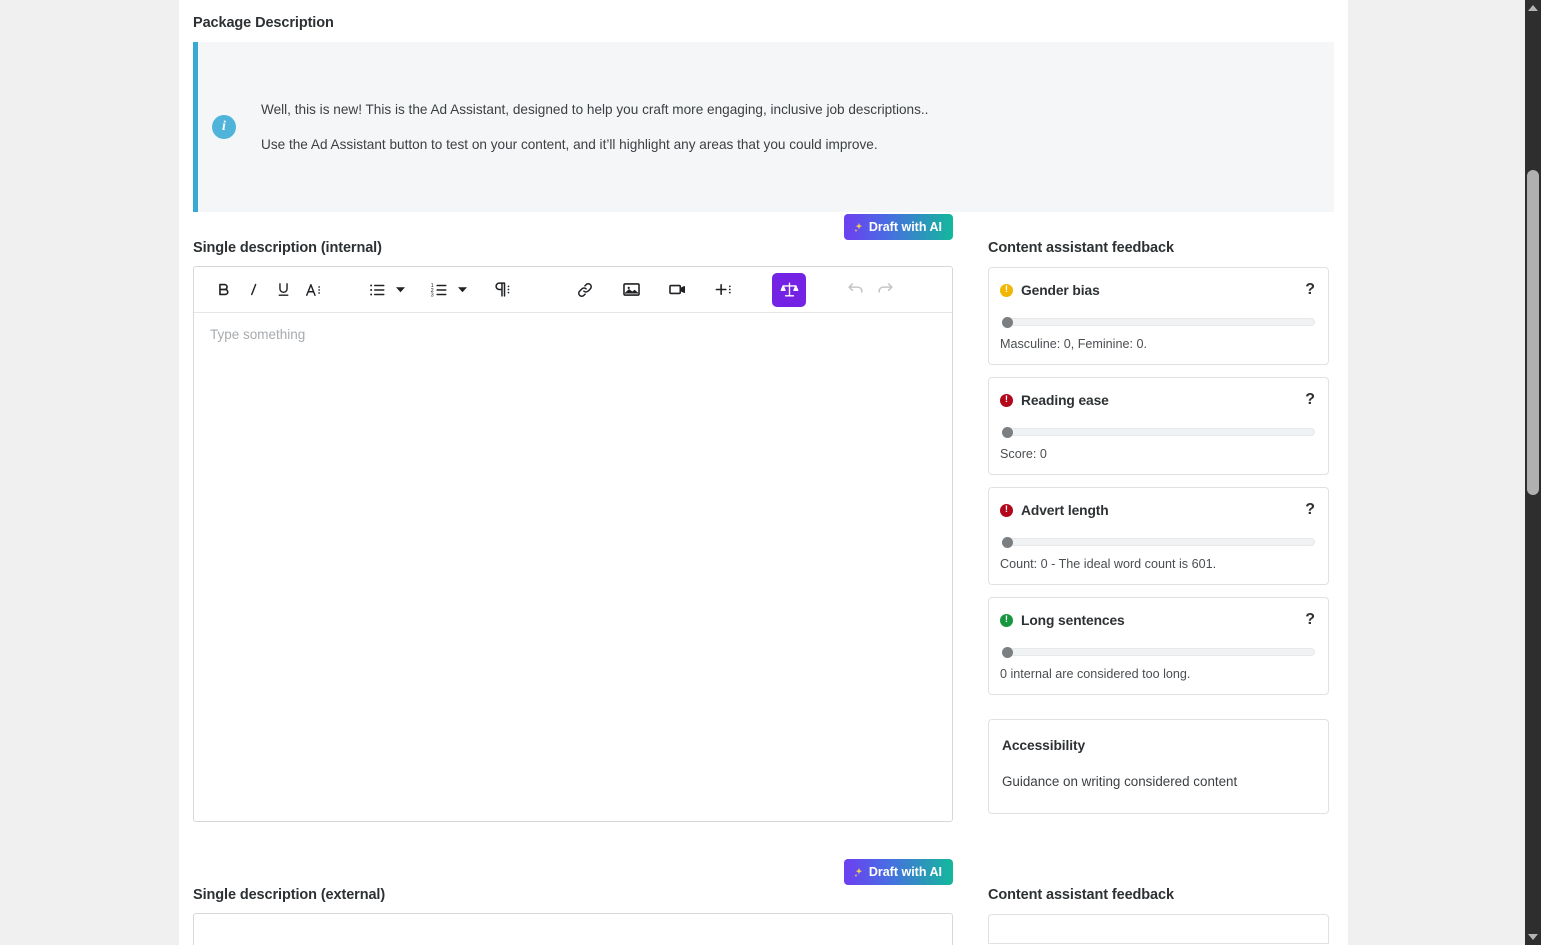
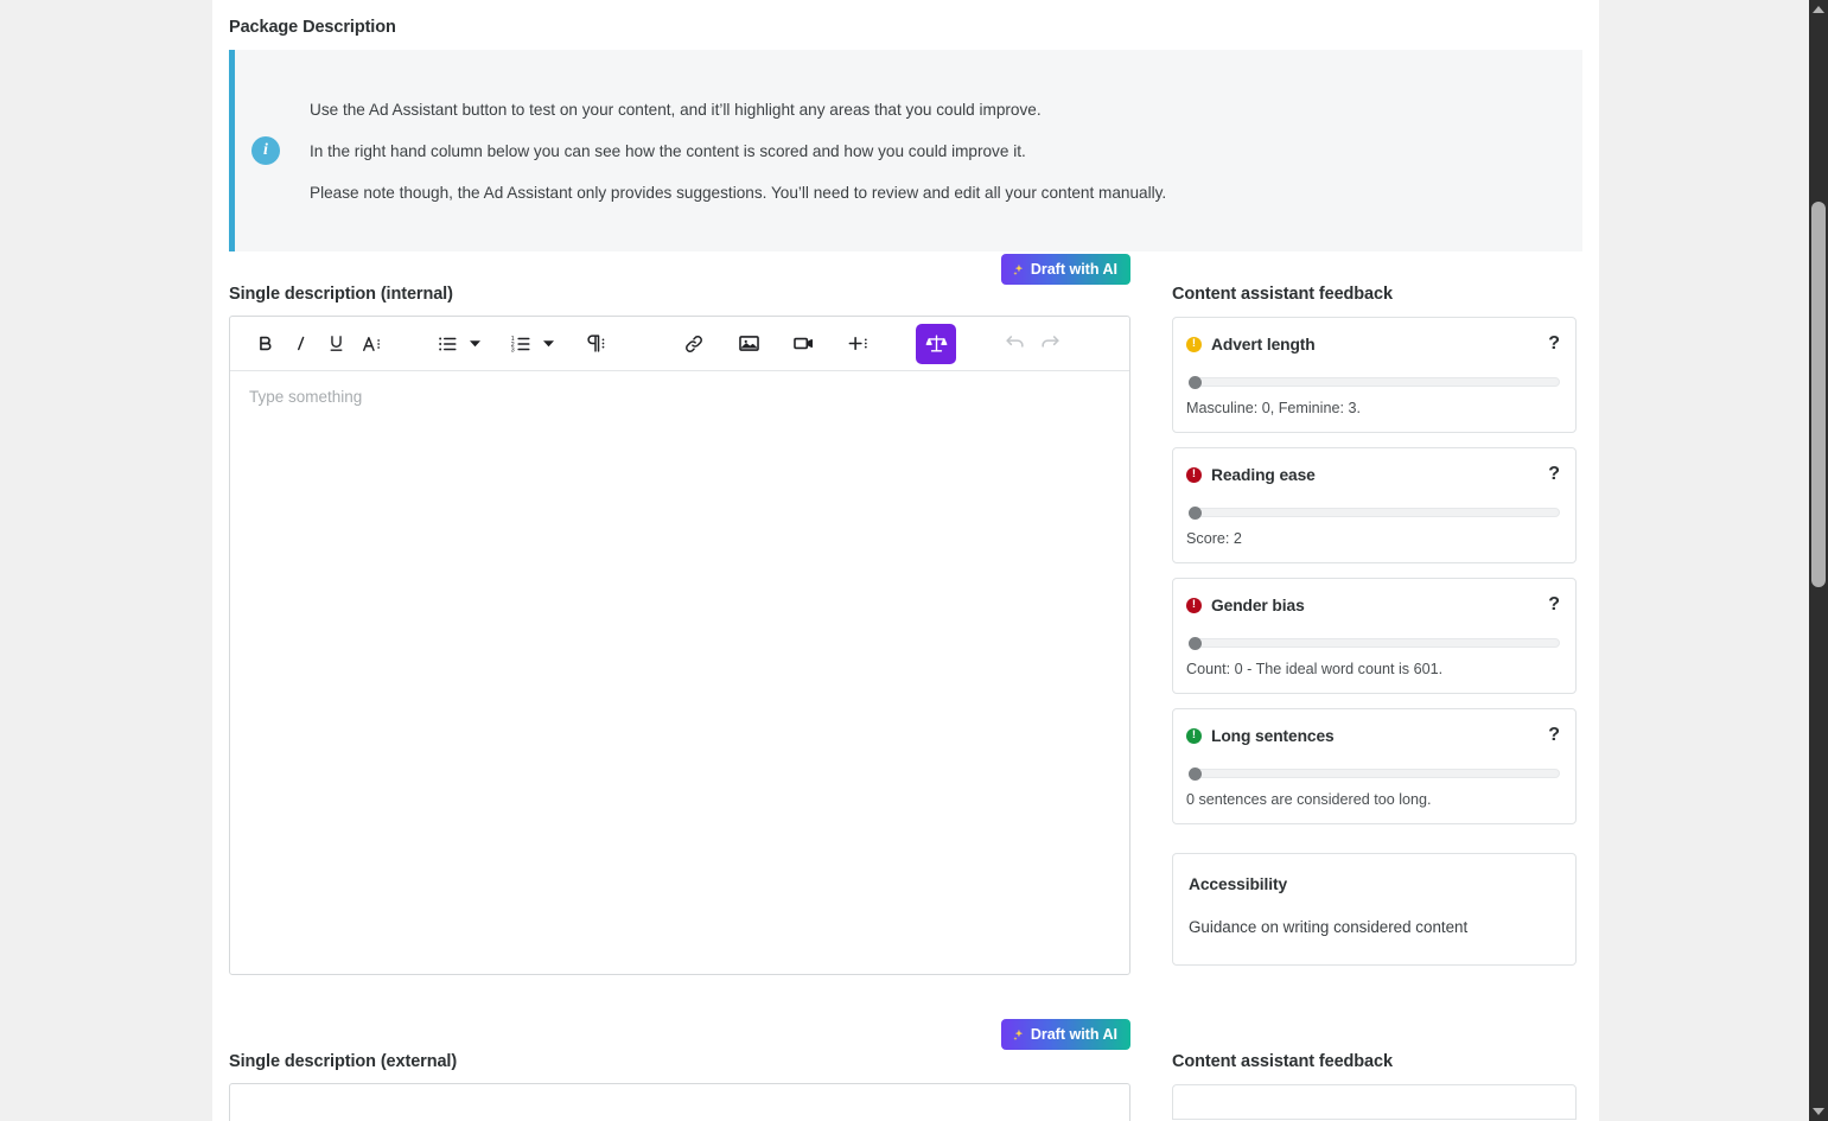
  Package Description
  i
- Well, this is new! This is the Ad Assistant, designed to help you craft more engaging, inclusive job descriptions..
  Use the Ad Assistant button to test on your content, and it’ll highlight any areas that you could improve.
+ In the right hand column below you can see how the content is scored and how you could improve it.
+ Please note though, the Ad Assistant only provides suggestions. You’ll need to review and edit all your content manually.
  Draft with AI
  Single description (internal)
  Type something
  Content assistant feedback
  !
- Gender bias
+ Advert length
  ?
- Masculine: 0, Feminine: 0.
+ Masculine: 0, Feminine: 3.
  !
  Reading ease
  ?
- Score: 0
+ Score: 2
  !
- Advert length
+ Gender bias
  ?
  Count: 0 - The ideal word count is 601.
  !
  Long sentences
  ?
- 0 internal are considered too long.
+ 0 sentences are considered too long.
  Accessibility
  Guidance on writing considered content
  Draft with AI
  Single description (external)
  Content assistant feedback
